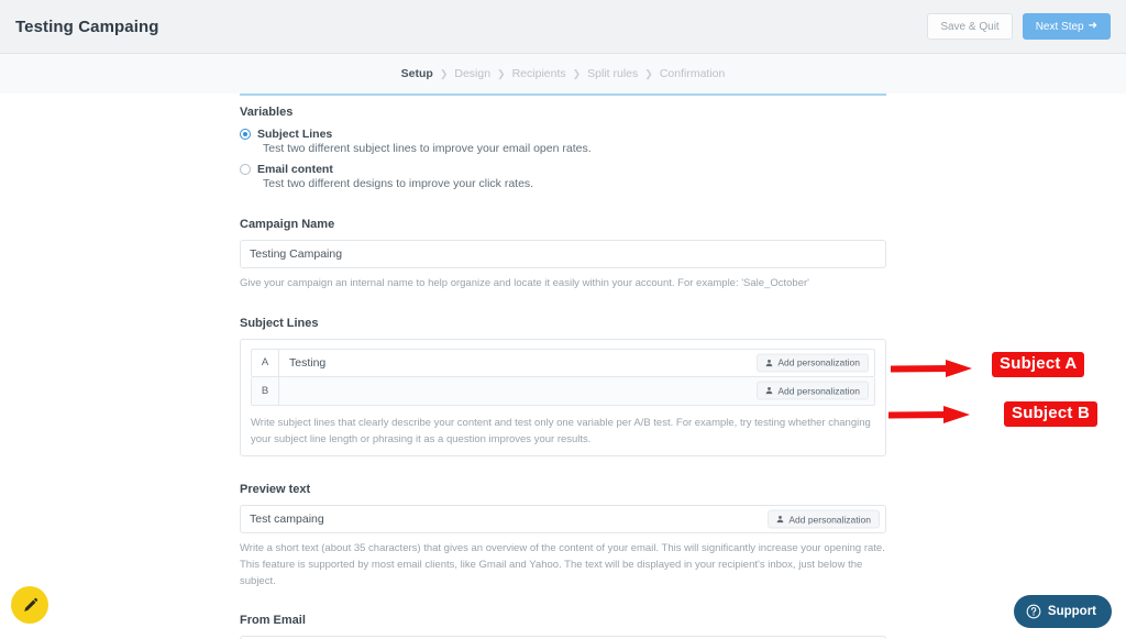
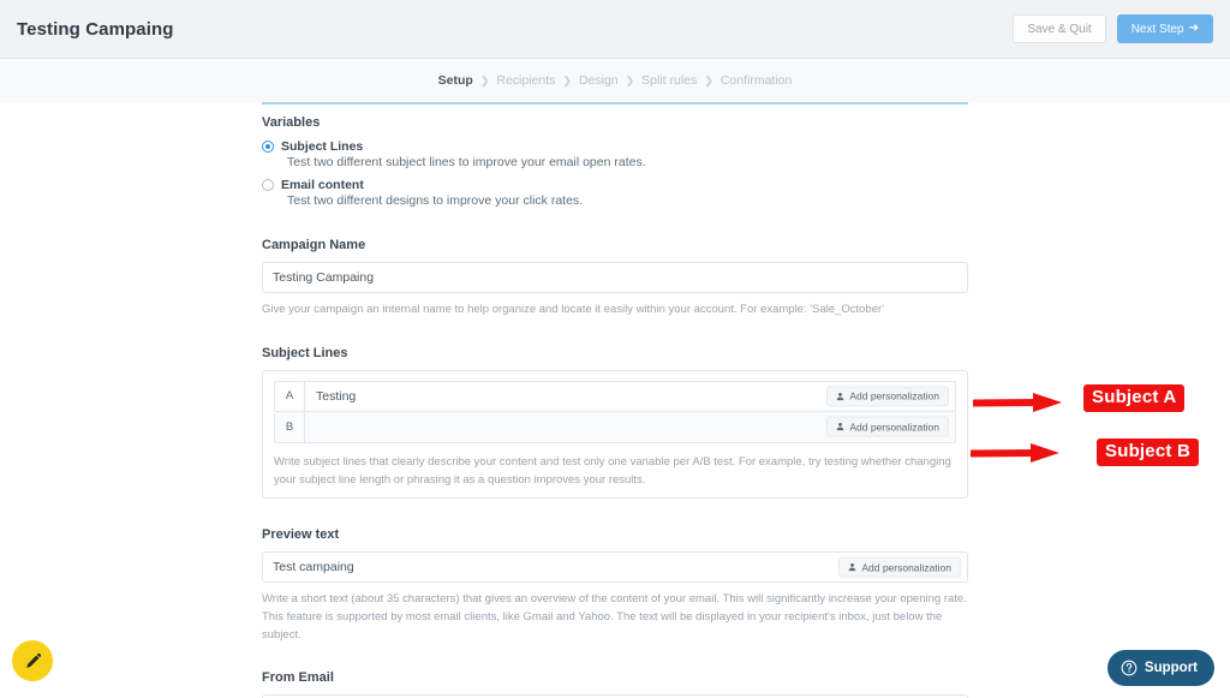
  Testing Campaing
  Save & Quit
  Next Step
  ➜
  Setup
  ❯
- Design
+ Recipients
  ❯
- Recipients
+ Design
  ❯
  Split rules
  ❯
  Confirmation
  Variables
  Subject Lines
  Test two different subject lines to improve your email open rates.
  Email content
  Test two different designs to improve your click rates.
  Campaign Name
  Testing Campaing
  Give your campaign an internal name to help organize and locate it easily within your account. For example: 'Sale_October'
  Subject Lines
  A
  Testing
  Add personalization
  B
  Add personalization
  Write subject lines that clearly describe your content and test only one variable per A/B test. For example, try testing whether changing your subject line length or phrasing it as a question improves your results.
  Preview text
  Test campaing
  Add personalization
  Write a short text (about 35 characters) that gives an overview of the content of your email. This will significantly increase your opening rate. This feature is supported by most email clients, like Gmail and Yahoo. The text will be displayed in your recipient's inbox, just below the subject.
  From Email
  Subject A
  Subject B
  Support
